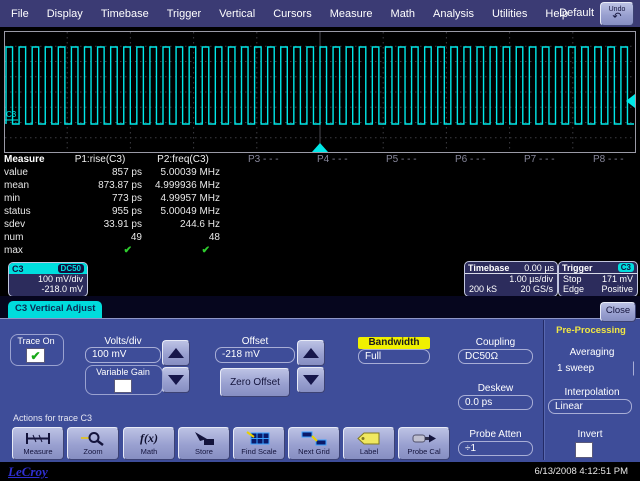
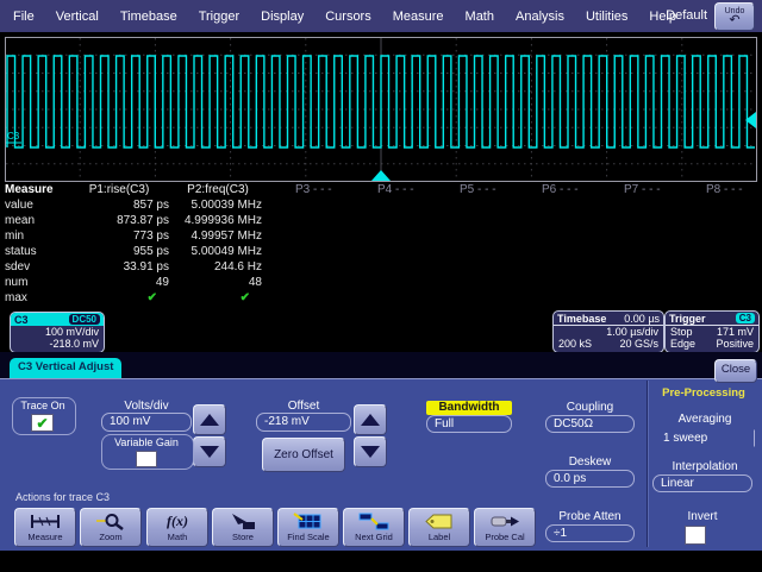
  File
- Display
+ Vertical
  Timebase
  Trigger
- Vertical
+ Display
  Cursors
  Measure
  Math
  Analysis
  Utilities
  Help
  Default
  ↶
  C3
  Measure
  P1:rise(C3)
  P2:freq(C3)
  P3 - - -
  P4 - - -
  P5 - - -
  P6 - - -
  P7 - - -
  P8 - - -
  value
  857 ps
  5.00039 MHz
  mean
  873.87 ps
  4.999936 MHz
  min
  773 ps
  4.99957 MHz
  status
  955 ps
  5.00049 MHz
  sdev
  33.91 ps
  244.6 Hz
  num
  49
  48
  max
  ✔
  ✔
  C3
  DC50
  100 mV/div
  -218.0 mV
  Timebase
  0.00 µs
  1.00 µs/div
  200 kS
  20 GS/s
  Trigger
  C3
  Stop
  171 mV
  Edge
  Positive
  C3 Vertical Adjust
  Close
  Trace On
  ✔
  Volts/div
  100 mV
  Variable Gain
  Offset
  -218 mV
  Zero Offset
  Bandwidth
  Full
  Coupling
  DC50Ω
  Deskew
  0.0 ps
  Probe Atten
  ÷1
  Pre-Processing
  Averaging
  1 sweep
  Interpolation
  Linear
  Invert
  Actions for trace C3
  Measure
  Zoom
  f(x)
  Math
  Store
  Find Scale
  Next Grid
  Label
  Probe Cal
- LeCroy
- 6/13/2008 4:12:51 PM
